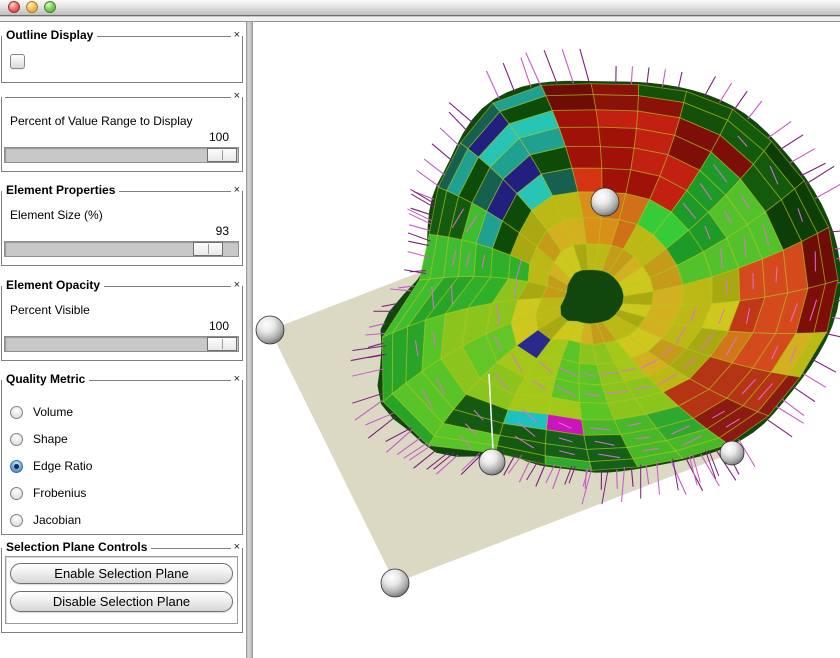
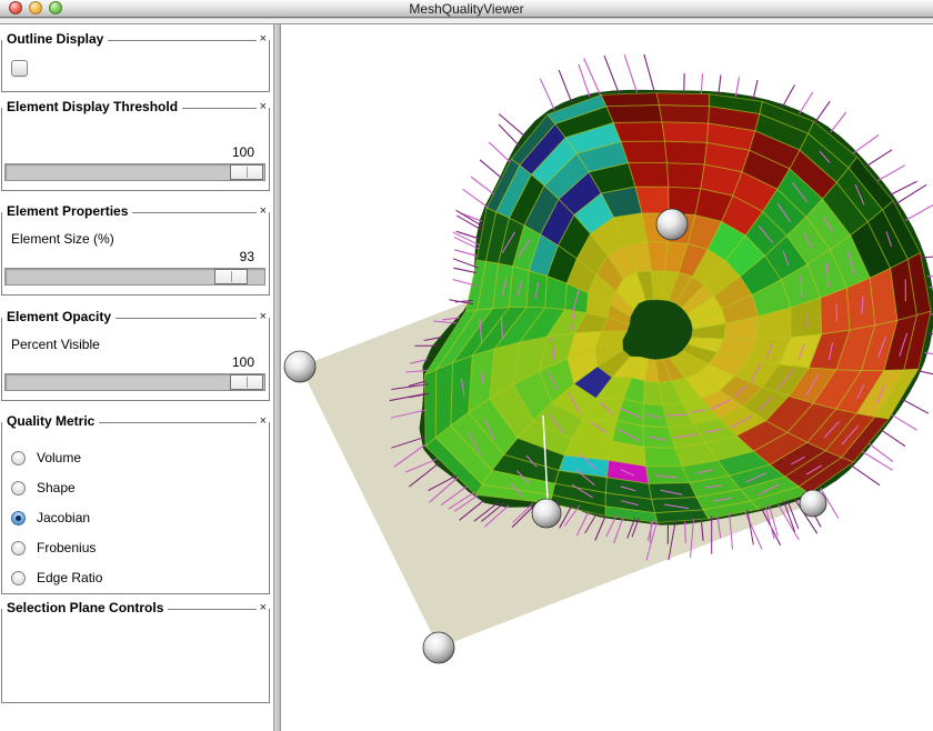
+ MeshQualityViewer
  Outline Display
  ×
+ Element Display Threshold
  ×
- Percent of Value Range to Display
  100
  Element Properties
  ×
  Element Size (%)
  93
  Element Opacity
  ×
  Percent Visible
  100
  Quality Metric
  ×
  Volume
  Shape
- Edge Ratio
+ Jacobian
  Frobenius
- Jacobian
+ Edge Ratio
  Selection Plane Controls
  ×
- Enable Selection Plane
- Disable Selection Plane
